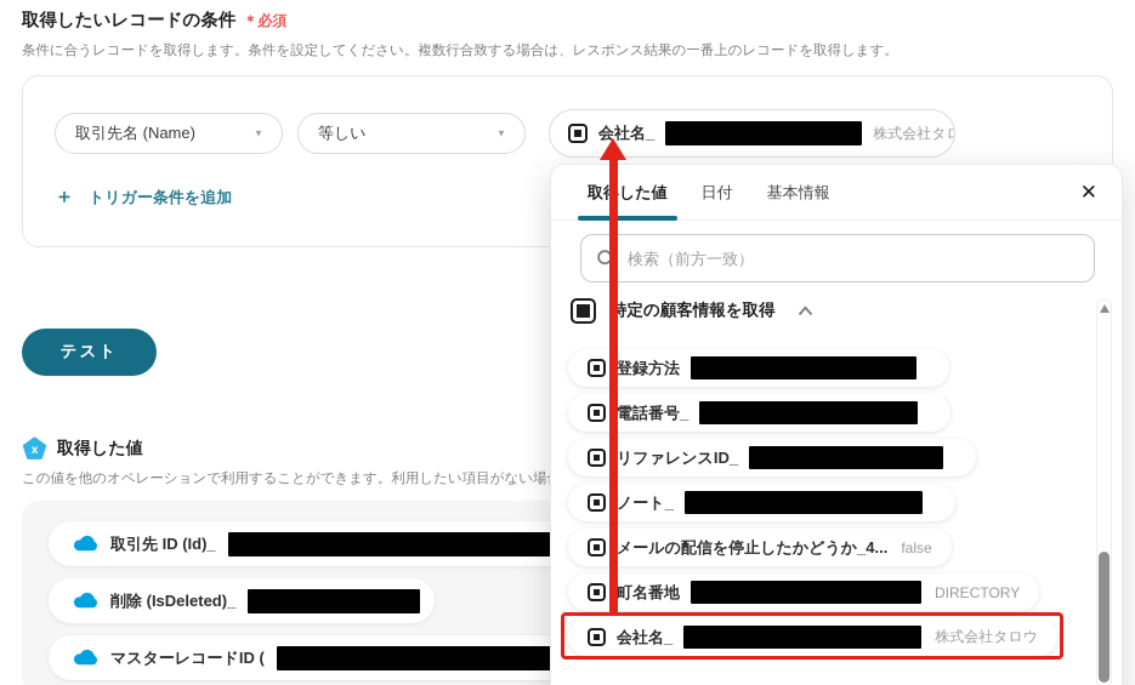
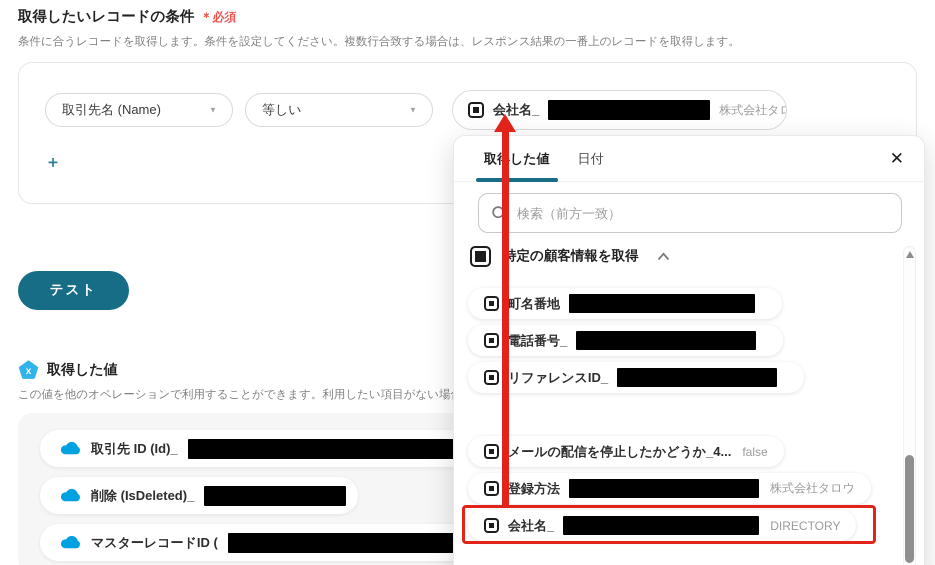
  取得したいレコードの条件 ＊必須
  条件に合うレコードを取得します。条件を設定してください。複数行合致する場合は、レスポンス結果の一番上のレコードを取得します。
  取引先名 (Name)
  ▼
  等しい
  ▼
  会社名_
  株式会社タロ
  ＋
- トリガー条件を追加
  テスト
  x
  取得した値
  この値を他のオペレーションで利用することができます。利用したい項目がない場
  取引先 ID (Id)_
  削除 (IsDeleted)_
  マスターレコードID (
  取した値
  日付
- 基本情報
  ✕
  検索（前方一致）
  特定の顧客情報を取得
- 登録方法
+ 町名番地
  電話番号_
  リファレンスID_
- ノート_
  メールの配信を停止したかどうか_4...
  false
- 町名番地
+ 登録方法
- DIRECTORY
+ 株式会社タロウ
  会社名_
- 株式会社タロウ
+ DIRECTORY
